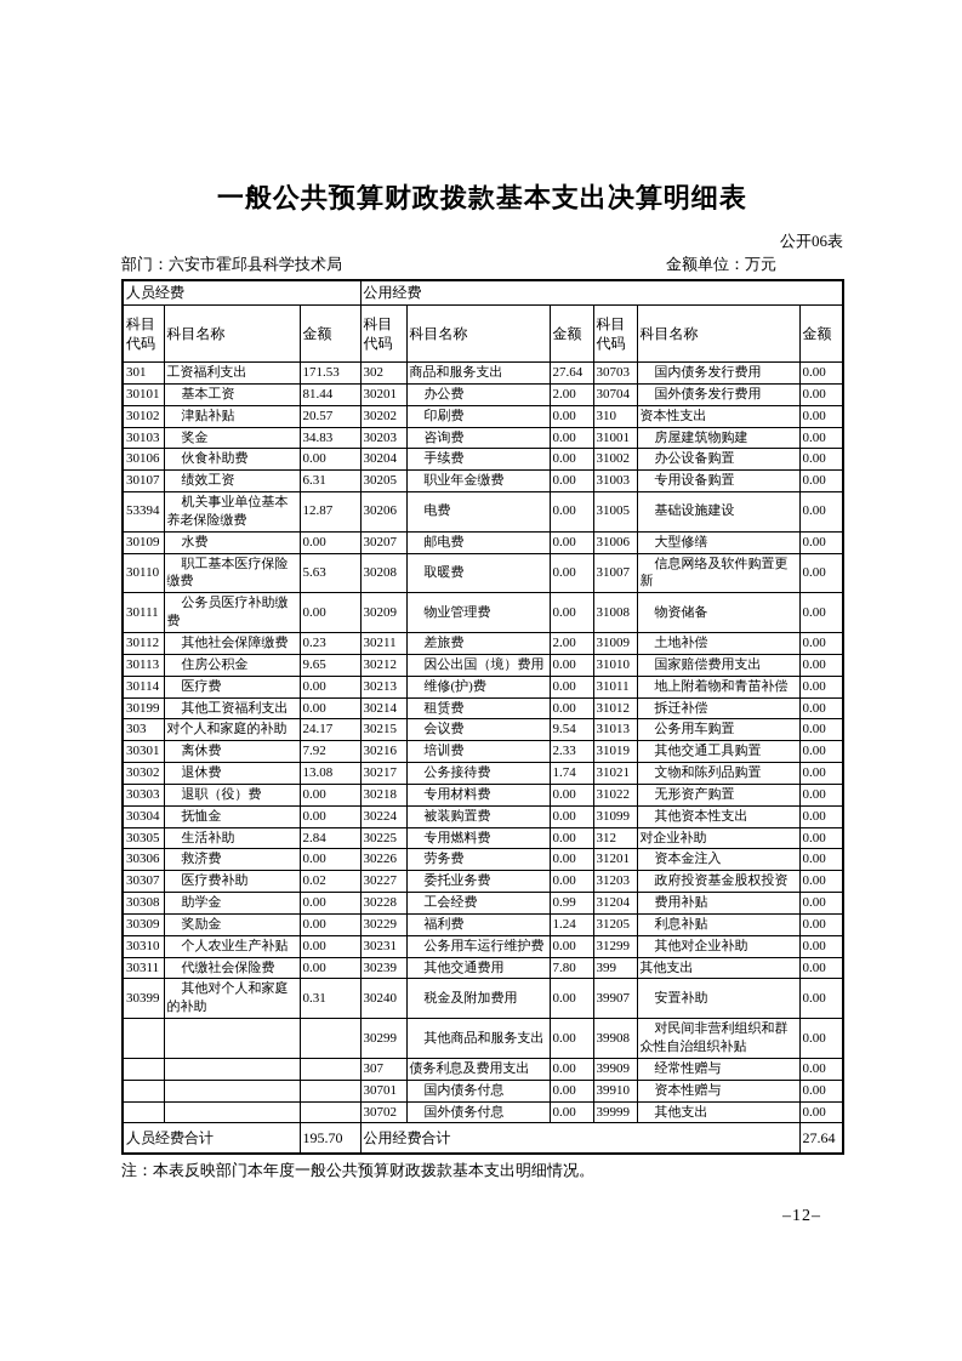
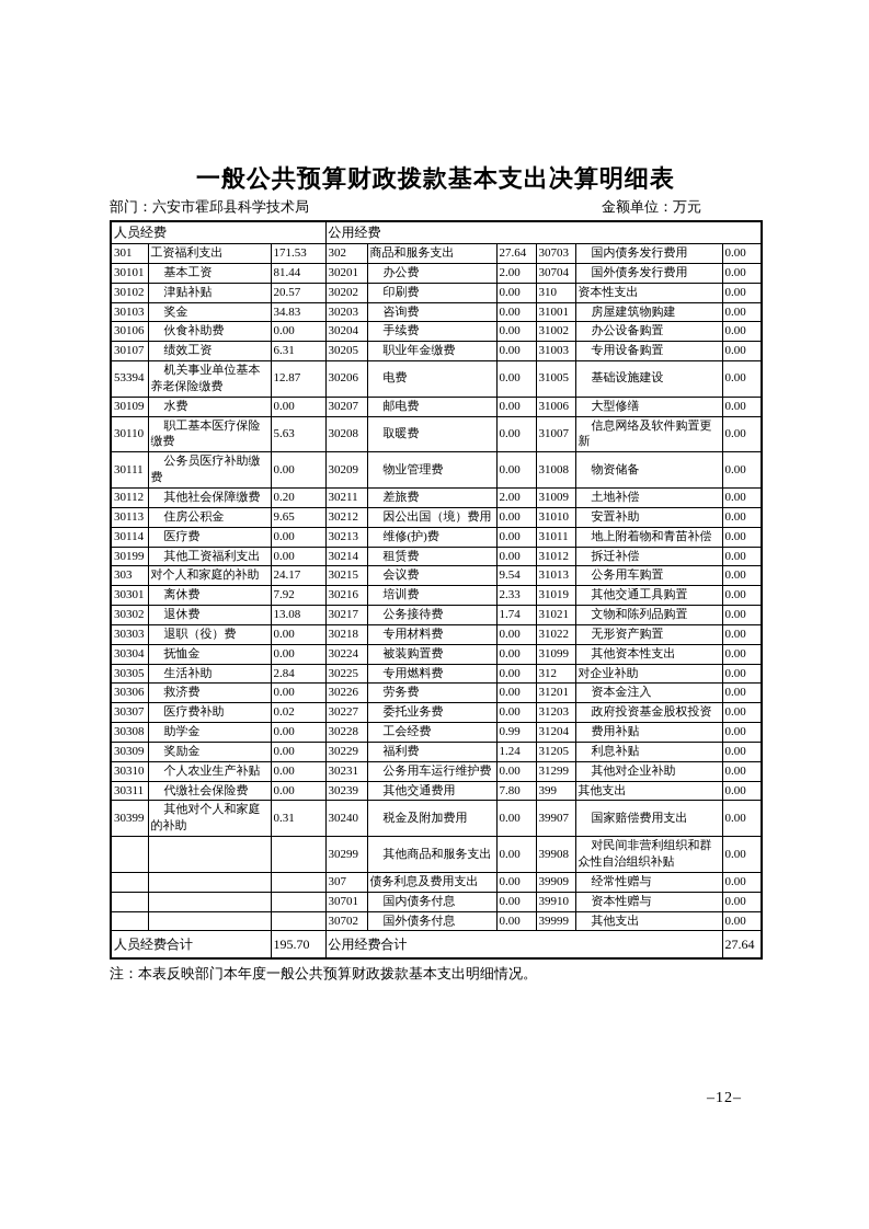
  一般公共预算财政拨款基本支出决算明细表
- 公开06表
  部门：六安市霍邱县科学技术局
  金额单位：万元
  人员经费	公用经费
- 科目代码	科目名称	金额	科目代码	科目名称	金额	科目代码	科目名称	金额
  301	工资福利支出	171.53	302	商品和服务支出	27.64	30703	国内债务发行费用	0.00
  30101	基本工资	81.44	30201	办公费	2.00	30704	国外债务发行费用	0.00
  30102	津贴补贴	20.57	30202	印刷费	0.00	310	资本性支出	0.00
  30103	奖金	34.83	30203	咨询费	0.00	31001	房屋建筑物购建	0.00
  30106	伙食补助费	0.00	30204	手续费	0.00	31002	办公设备购置	0.00
  30107	绩效工资	6.31	30205	职业年金缴费	0.00	31003	专用设备购置	0.00
  53394	机关事业单位基本养老保险缴费	12.87	30206	电费	0.00	31005	基础设施建设	0.00
  30109	水费	0.00	30207	邮电费	0.00	31006	大型修缮	0.00
  30110	职工基本医疗保险缴费	5.63	30208	取暖费	0.00	31007	信息网络及软件购置更新	0.00
  30111	公务员医疗补助缴费	0.00	30209	物业管理费	0.00	31008	物资储备	0.00
- 30112	其他社会保障缴费	0.23	30211	差旅费	2.00	31009	土地补偿	0.00
+ 30112	其他社会保障缴费	0.20	30211	差旅费	2.00	31009	土地补偿	0.00
- 30113	住房公积金	9.65	30212	因公出国（境）费用	0.00	31010	国家赔偿费用支出	0.00
+ 30113	住房公积金	9.65	30212	因公出国（境）费用	0.00	31010	安置补助	0.00
  30114	医疗费	0.00	30213	维修(护)费	0.00	31011	地上附着物和青苗补偿	0.00
  30199	其他工资福利支出	0.00	30214	租赁费	0.00	31012	拆迁补偿	0.00
  303	对个人和家庭的补助	24.17	30215	会议费	9.54	31013	公务用车购置	0.00
  30301	离休费	7.92	30216	培训费	2.33	31019	其他交通工具购置	0.00
  30302	退休费	13.08	30217	公务接待费	1.74	31021	文物和陈列品购置	0.00
  30303	退职（役）费	0.00	30218	专用材料费	0.00	31022	无形资产购置	0.00
  30304	抚恤金	0.00	30224	被装购置费	0.00	31099	其他资本性支出	0.00
  30305	生活补助	2.84	30225	专用燃料费	0.00	312	对企业补助	0.00
  30306	救济费	0.00	30226	劳务费	0.00	31201	资本金注入	0.00
  30307	医疗费补助	0.02	30227	委托业务费	0.00	31203	政府投资基金股权投资	0.00
  30308	助学金	0.00	30228	工会经费	0.99	31204	费用补贴	0.00
  30309	奖励金	0.00	30229	福利费	1.24	31205	利息补贴	0.00
  30310	个人农业生产补贴	0.00	30231	公务用车运行维护费	0.00	31299	其他对企业补助	0.00
  30311	代缴社会保险费	0.00	30239	其他交通费用	7.80	399	其他支出	0.00
- 30399	其他对个人和家庭的补助	0.31	30240	税金及附加费用	0.00	39907	安置补助	0.00
+ 30399	其他对个人和家庭的补助	0.31	30240	税金及附加费用	0.00	39907	国家赔偿费用支出	0.00
  			30299	其他商品和服务支出	0.00	39908	对民间非营利组织和群众性自治组织补贴	0.00
  			307	债务利息及费用支出	0.00	39909	经常性赠与	0.00
  			30701	国内债务付息	0.00	39910	资本性赠与	0.00
  			30702	国外债务付息	0.00	39999	其他支出	0.00
  人员经费合计	195.70	公用经费合计	27.64
  注：本表反映部门本年度一般公共预算财政拨款基本支出明细情况。
  –12–
